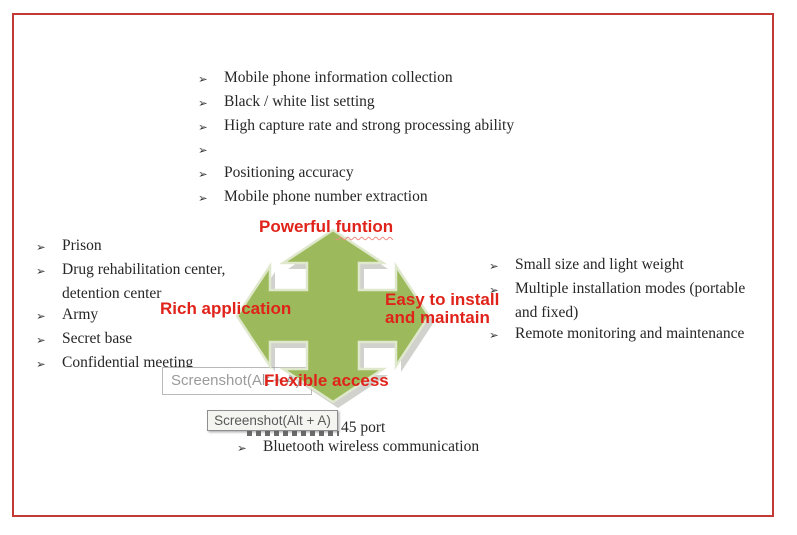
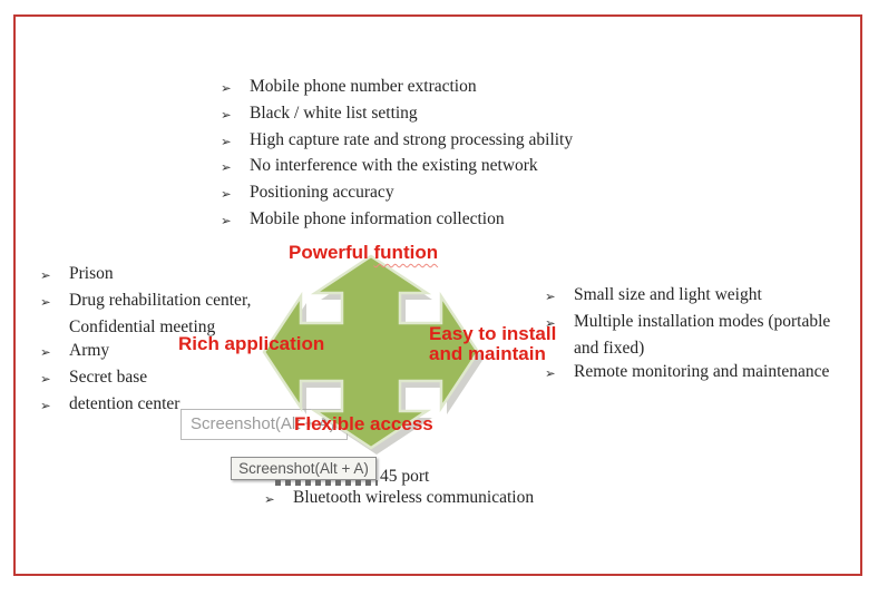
  ➢
- Mobile phone information collection
+ Mobile phone number extraction
  ➢
  Black / white list setting
  ➢
  High capture rate and strong processing ability
  ➢
+ No interference with the existing network
  ➢
  Positioning accuracy
  ➢
- Mobile phone number extraction
+ Mobile phone information collection
  ➢
  Prison
  ➢
  Drug rehabilitation center,
- detention center
+ Confidential meeting
  ➢
  Army
  ➢
  Secret base
  ➢
- Confidential meeting
+ detention center
  ➢
  Small size and light weight
  ➢
  Multiple installation modes (portable
  and fixed)
  ➢
  Remote monitoring and maintenance
  ➢
  Bluetooth wireless communication
  45 port
  Screenshot(Alt + A)
  Powerful funtion
  Rich application
  Easy to install
  and maintain
  Flexible access
  Screenshot(Alt + A)
